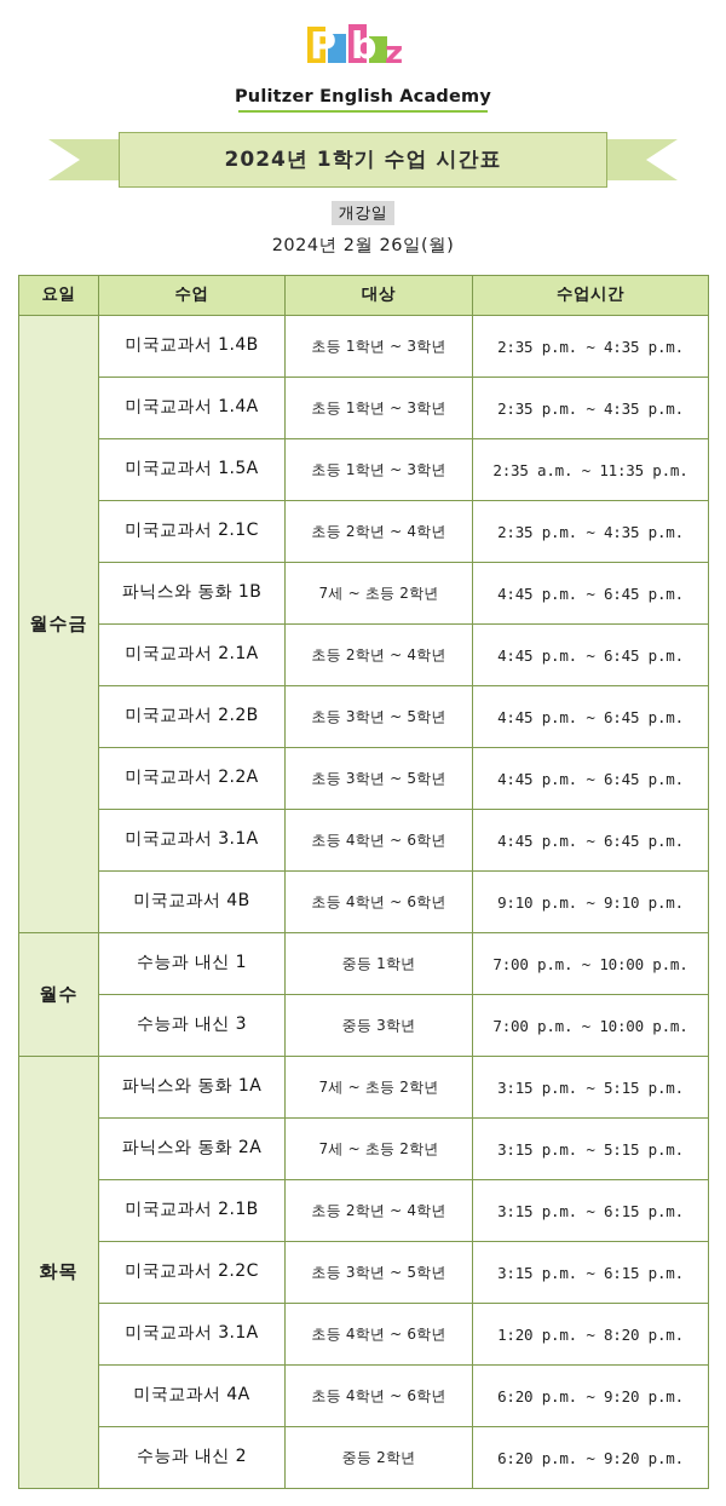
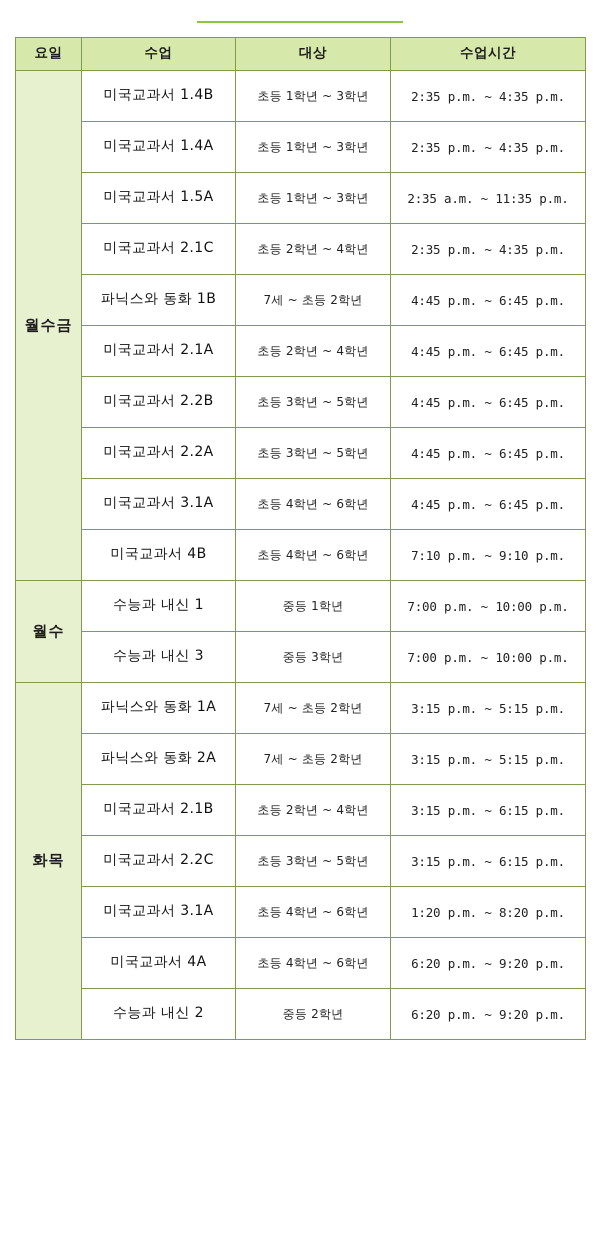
- P
- b
- z
- Pulitzer English Academy
- 2024년 1학기 수업 시간표
- 개강일
- 2024년 2월 26일(월)
  요일	수업	대상	수업시간
  월수금	미국교과서 1.4B	초등 1학년 ~ 3학년	2:35 p.m. ~ 4:35 p.m.
  미국교과서 1.4A	초등 1학년 ~ 3학년	2:35 p.m. ~ 4:35 p.m.
  미국교과서 1.5A	초등 1학년 ~ 3학년	2:35 a.m. ~ 11:35 p.m.
  미국교과서 2.1C	초등 2학년 ~ 4학년	2:35 p.m. ~ 4:35 p.m.
  파닉스와 동화 1B	7세 ~ 초등 2학년	4:45 p.m. ~ 6:45 p.m.
  미국교과서 2.1A	초등 2학년 ~ 4학년	4:45 p.m. ~ 6:45 p.m.
  미국교과서 2.2B	초등 3학년 ~ 5학년	4:45 p.m. ~ 6:45 p.m.
  미국교과서 2.2A	초등 3학년 ~ 5학년	4:45 p.m. ~ 6:45 p.m.
  미국교과서 3.1A	초등 4학년 ~ 6학년	4:45 p.m. ~ 6:45 p.m.
- 미국교과서 4B	초등 4학년 ~ 6학년	9:10 p.m. ~ 9:10 p.m.
+ 미국교과서 4B	초등 4학년 ~ 6학년	7:10 p.m. ~ 9:10 p.m.
  월수	수능과 내신 1	중등 1학년	7:00 p.m. ~ 10:00 p.m.
  수능과 내신 3	중등 3학년	7:00 p.m. ~ 10:00 p.m.
  화목	파닉스와 동화 1A	7세 ~ 초등 2학년	3:15 p.m. ~ 5:15 p.m.
  파닉스와 동화 2A	7세 ~ 초등 2학년	3:15 p.m. ~ 5:15 p.m.
  미국교과서 2.1B	초등 2학년 ~ 4학년	3:15 p.m. ~ 6:15 p.m.
  미국교과서 2.2C	초등 3학년 ~ 5학년	3:15 p.m. ~ 6:15 p.m.
  미국교과서 3.1A	초등 4학년 ~ 6학년	1:20 p.m. ~ 8:20 p.m.
  미국교과서 4A	초등 4학년 ~ 6학년	6:20 p.m. ~ 9:20 p.m.
  수능과 내신 2	중등 2학년	6:20 p.m. ~ 9:20 p.m.
